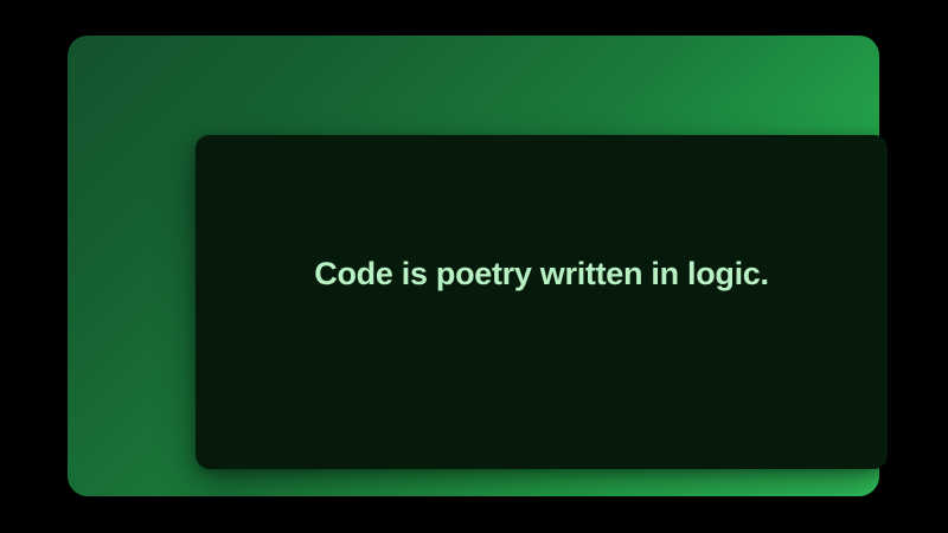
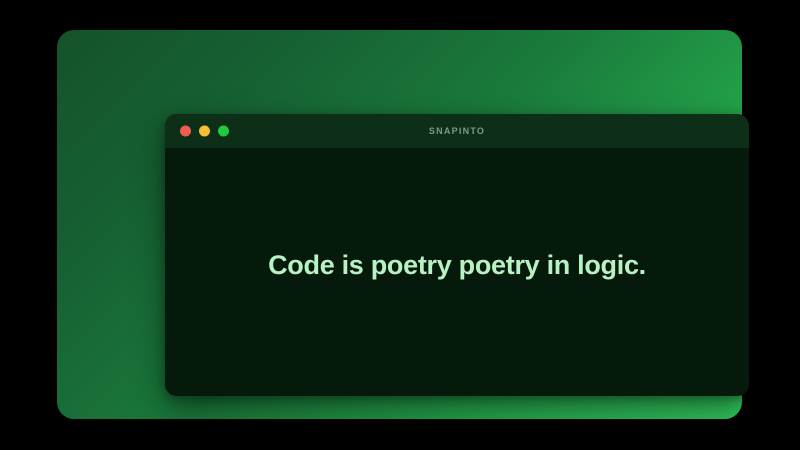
+ SNAPINTO
- Code is poetry written in logic.
+ Code is poetry poetry in logic.
